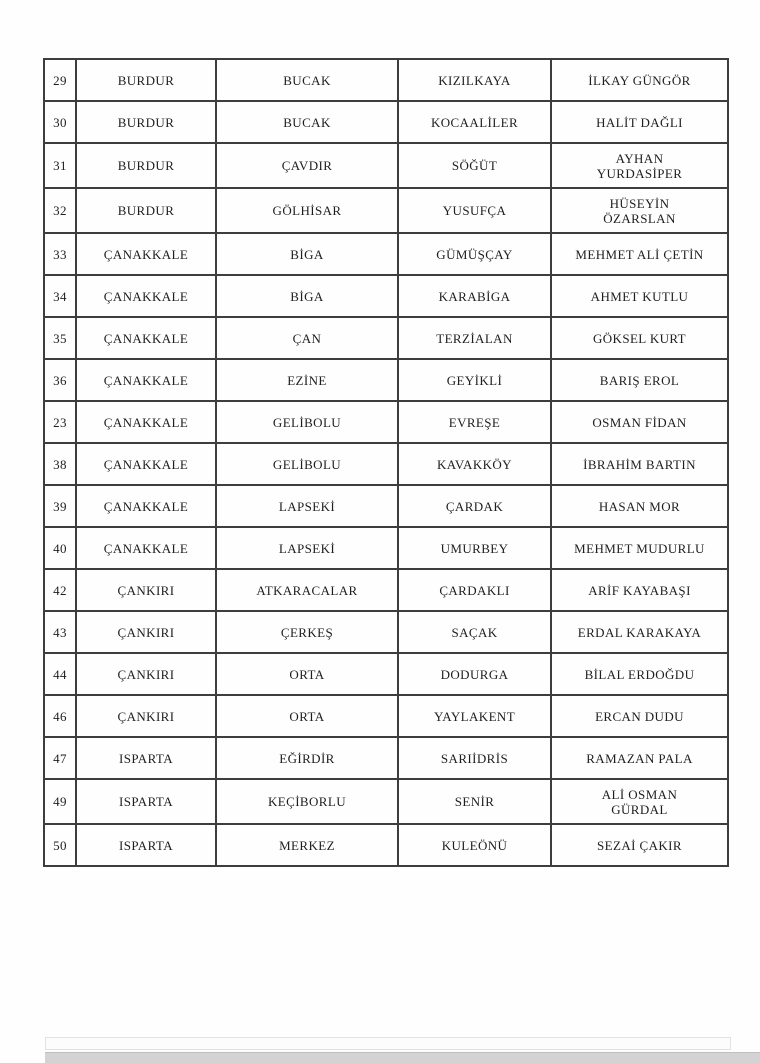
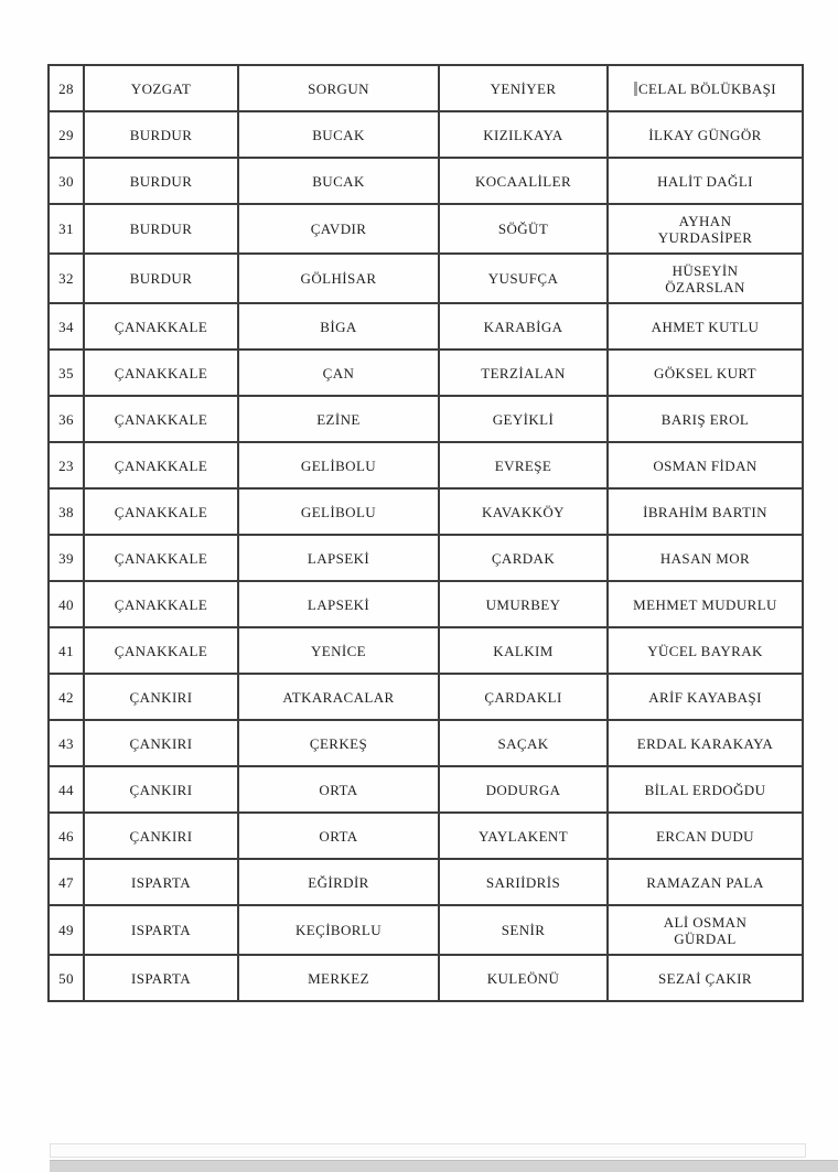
+ 28	YOZGAT	SORGUN	YENİYER	CELAL BÖLÜKBAŞI
  29	BURDUR	BUCAK	KIZILKAYA	İLKAY GÜNGÖR
  30	BURDUR	BUCAK	KOCAALİLER	HALİT DAĞLI
  31	BURDUR	ÇAVDIR	SÖĞÜT	AYHAN YURDASİPER
  32	BURDUR	GÖLHİSAR	YUSUFÇA	HÜSEYİN ÖZARSLAN
- 33	ÇANAKKALE	BİGA	GÜMÜŞÇAY	MEHMET ALİ ÇETİN
  34	ÇANAKKALE	BİGA	KARABİGA	AHMET KUTLU
  35	ÇANAKKALE	ÇAN	TERZİALAN	GÖKSEL KURT
  36	ÇANAKKALE	EZİNE	GEYİKLİ	BARIŞ EROL
  23	ÇANAKKALE	GELİBOLU	EVREŞE	OSMAN FİDAN
  38	ÇANAKKALE	GELİBOLU	KAVAKKÖY	İBRAHİM BARTIN
  39	ÇANAKKALE	LAPSEKİ	ÇARDAK	HASAN MOR
  40	ÇANAKKALE	LAPSEKİ	UMURBEY	MEHMET MUDURLU
+ 41	ÇANAKKALE	YENİCE	KALKIM	YÜCEL BAYRAK
  42	ÇANKIRI	ATKARACALAR	ÇARDAKLI	ARİF KAYABAŞI
  43	ÇANKIRI	ÇERKEŞ	SAÇAK	ERDAL KARAKAYA
  44	ÇANKIRI	ORTA	DODURGA	BİLAL ERDOĞDU
  46	ÇANKIRI	ORTA	YAYLAKENT	ERCAN DUDU
  47	ISPARTA	EĞİRDİR	SARIİDRİS	RAMAZAN PALA
  49	ISPARTA	KEÇİBORLU	SENİR	ALİ OSMAN GÜRDAL
  50	ISPARTA	MERKEZ	KULEÖNÜ	SEZAİ ÇAKIR
